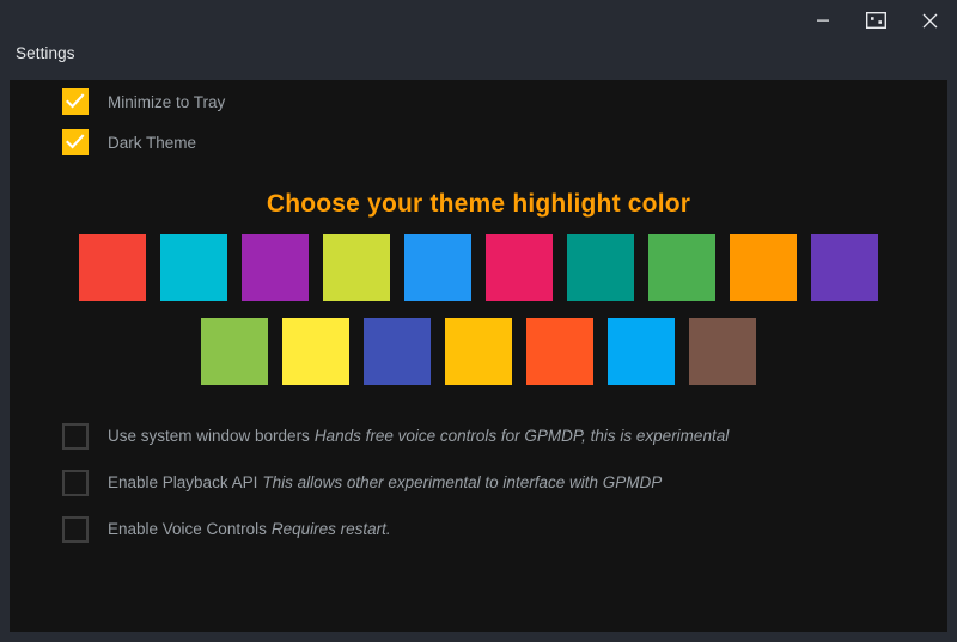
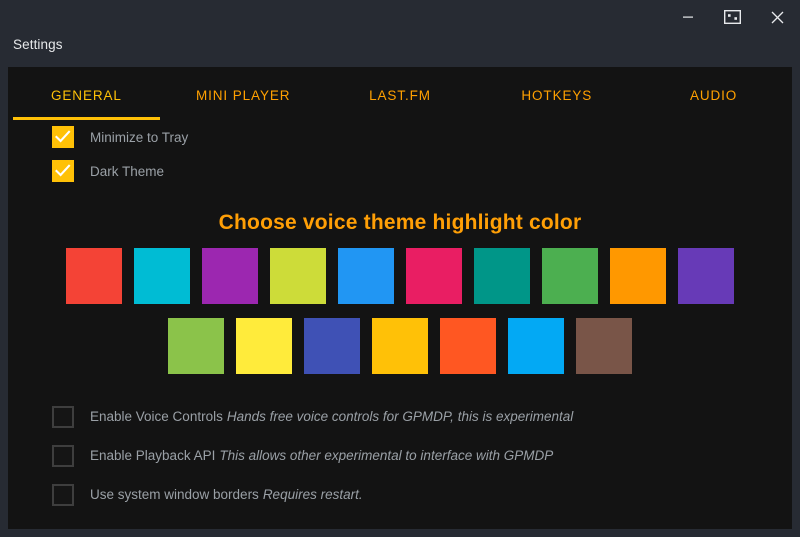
  Settings
+ GENERAL
+ MINI PLAYER
+ LAST.FM
+ HOTKEYS
+ AUDIO
  Minimize to Tray
  Dark Theme
- Choose your theme highlight color
+ Choose voice theme highlight color
- Use system window borders Hands free voice controls for GPMDP, this is experimental
+ Enable Voice Controls Hands free voice controls for GPMDP, this is experimental
  Enable Playback API This allows other experimental to interface with GPMDP
- Enable Voice Controls Requires restart.
+ Use system window borders Requires restart.
